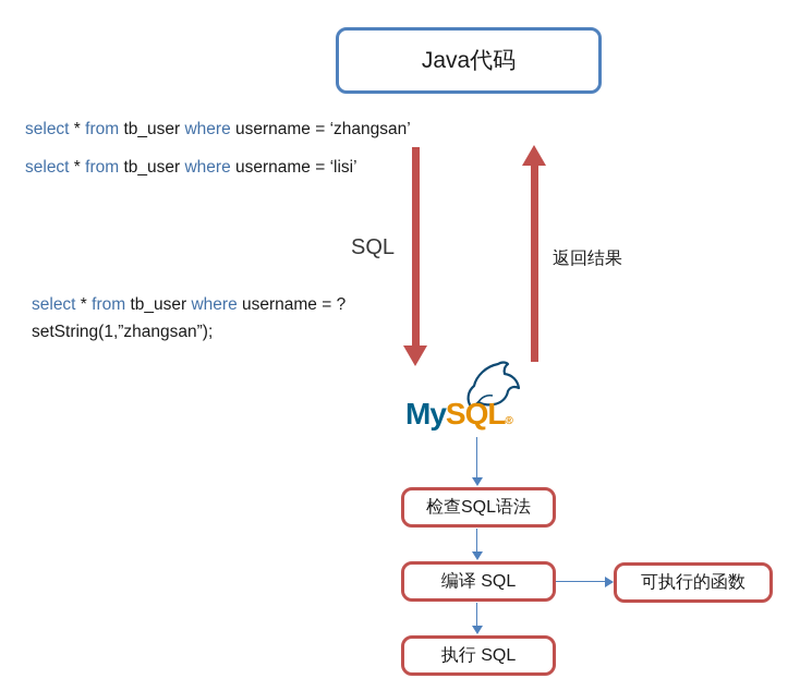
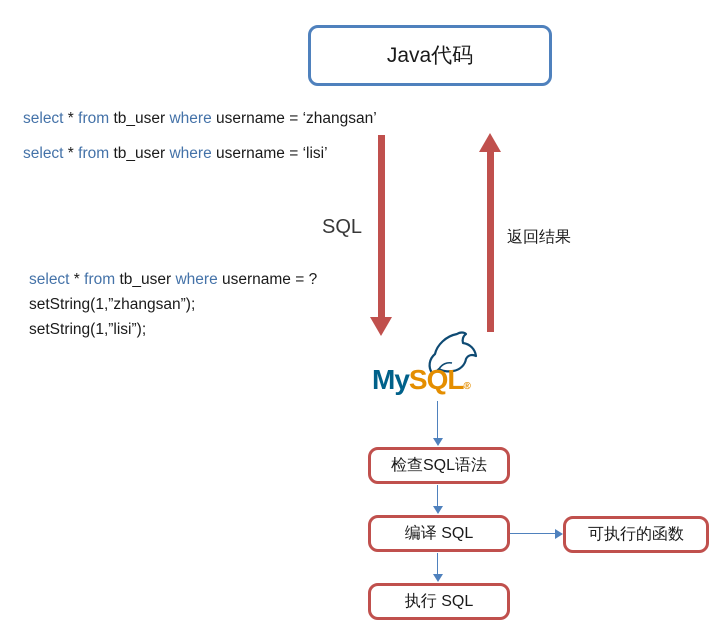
  Java代码
  select * from tb_user where username = ‘zhangsan’
  select * from tb_user where username = ‘lisi’
  select * from tb_user where username = ?
  setString(1,”zhangsan”);
+ setString(1,”lisi”);
  SQL
  返回结果
  MySQL®
  检查SQL语法
  编译 SQL
  可执行的函数
  执行 SQL
